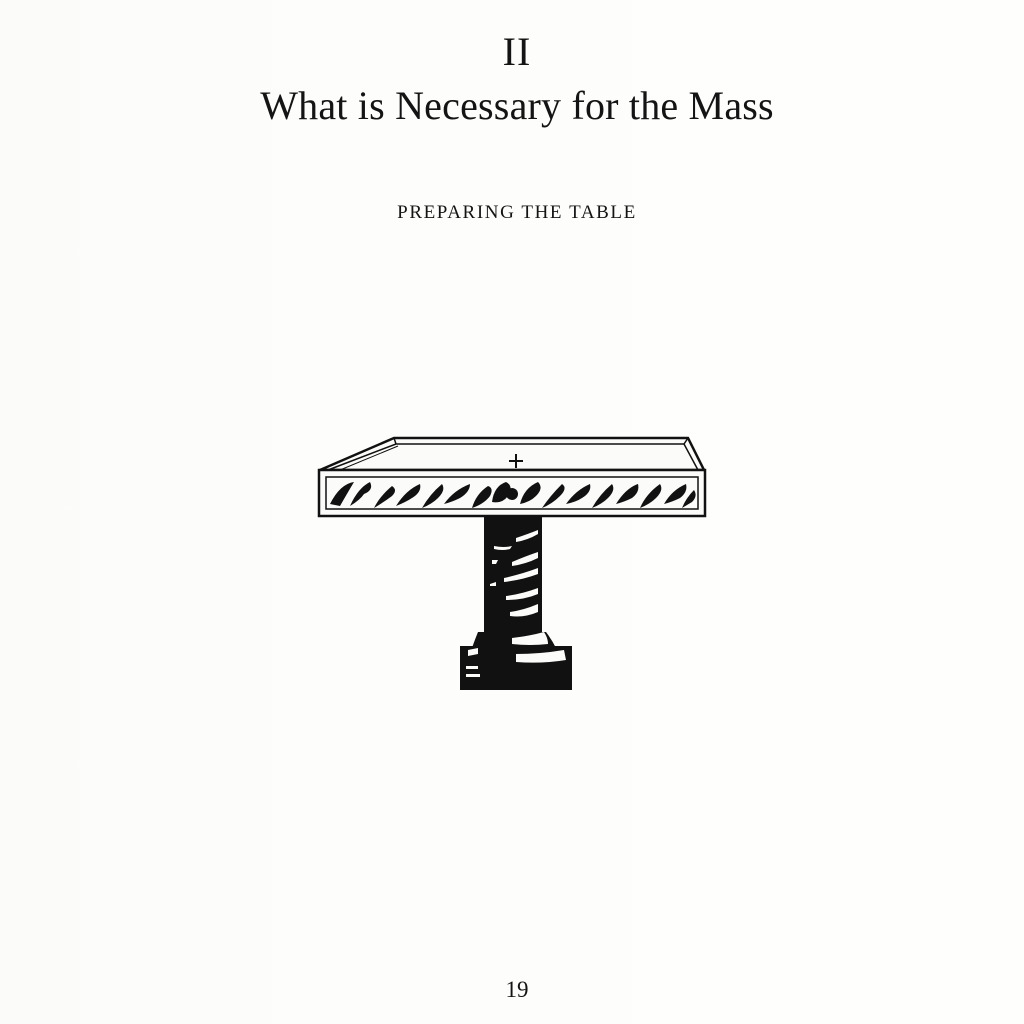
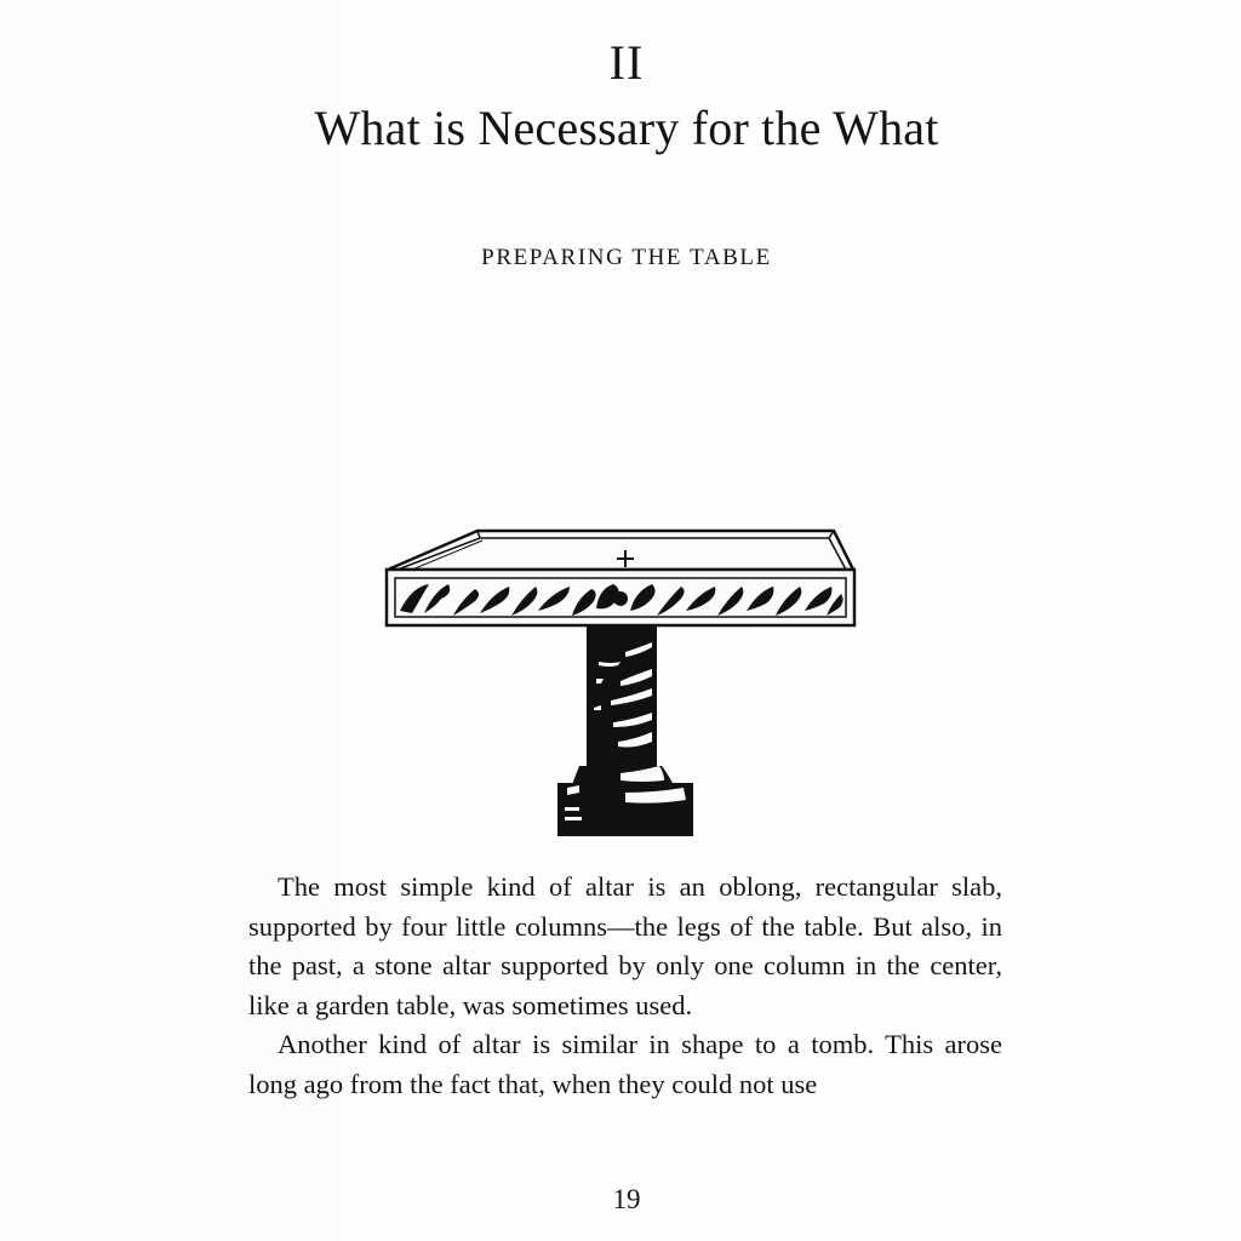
  II
- What is Necessary for the Mass
+ What is Necessary for the What
  PREPARING THE TABLE
+ The most simple kind of altar is an oblong, rectangular slab, supported by four little columns—the legs of the table. But also, in the past, a stone altar supported by only one column in the center, like a garden table, was some­times used.
+ Another kind of altar is similar in shape to a tomb. This arose long ago from the fact that, when they could not use
  19
